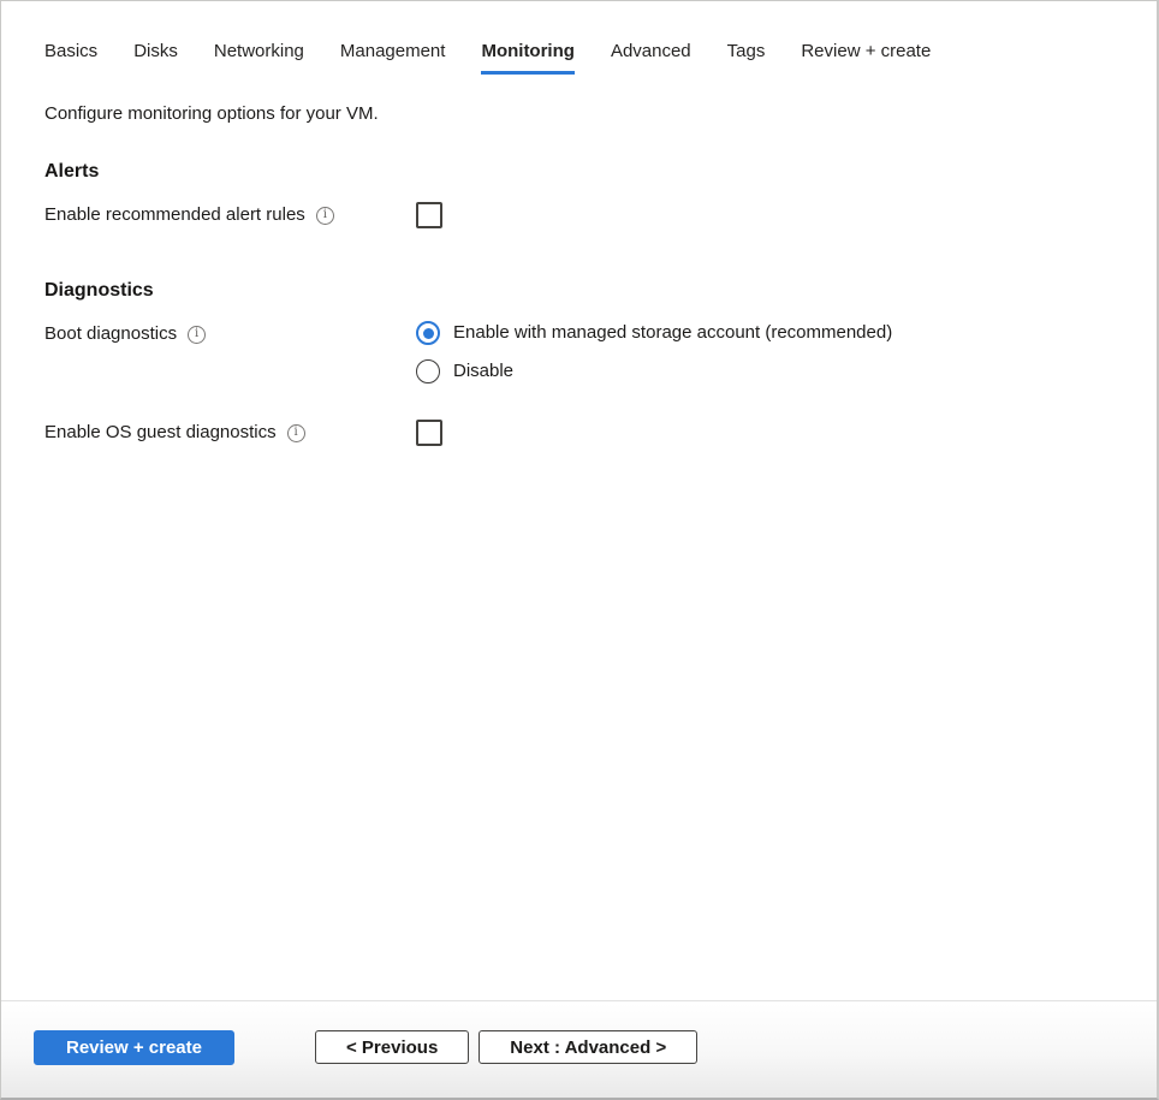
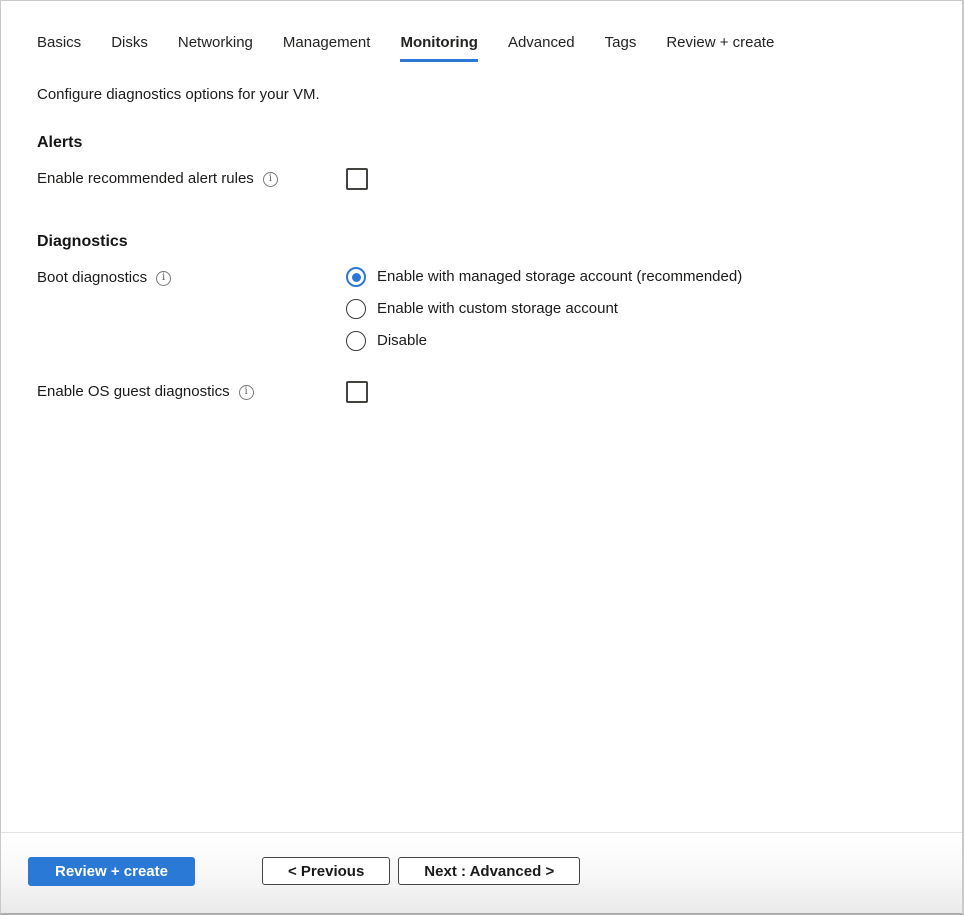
  Basics
  Disks
  Networking
  Management
  Monitoring
  Advanced
  Tags
  Review + create
- Configure monitoring options for your VM.
+ Configure diagnostics options for your VM.
  Alerts
  Enable recommended alert rules
  i
  Diagnostics
  Boot diagnostics
  i
  Enable with managed storage account (recommended)
+ Enable with custom storage account
  Disable
  Enable OS guest diagnostics
  i
  Review + create
  < Previous
  Next : Advanced >
